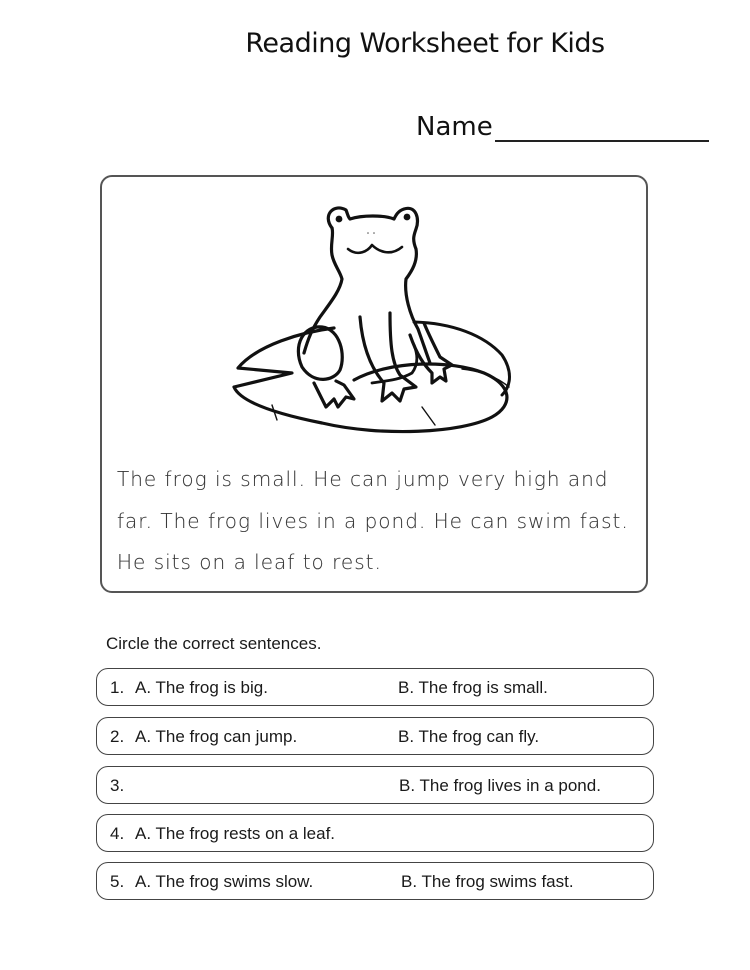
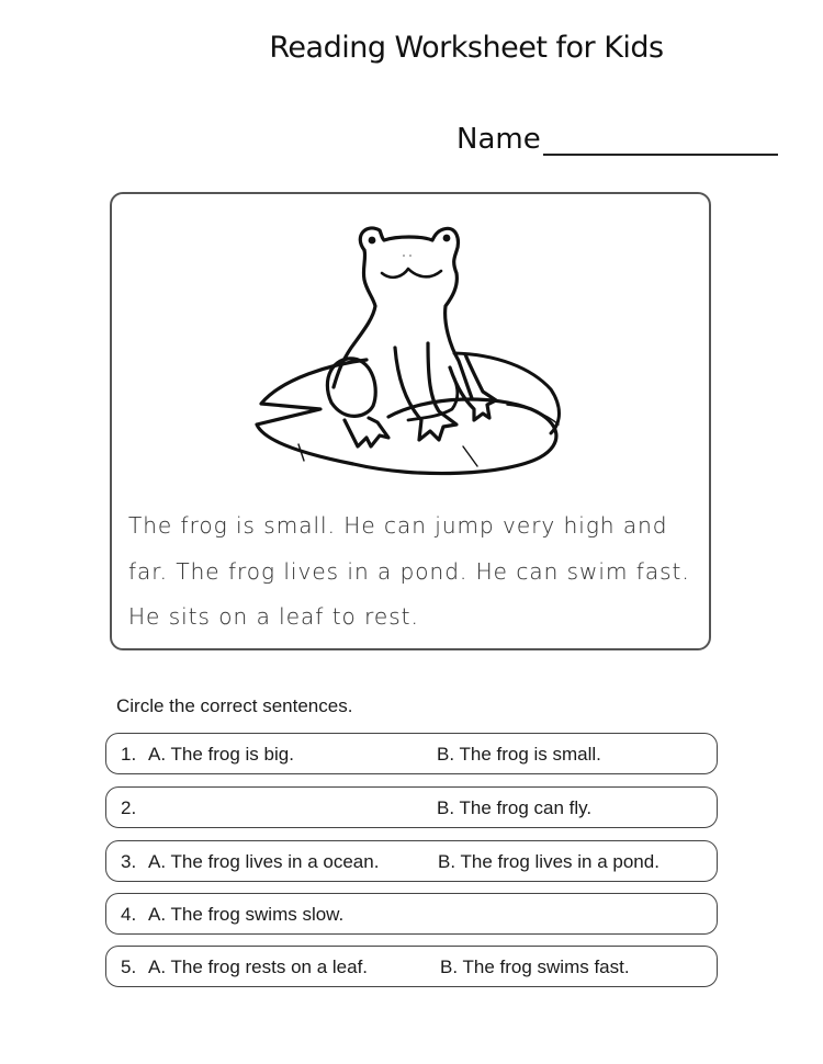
  Reading Worksheet for Kids
  Name
  The frog is small. He can jump very high and
  far. The frog lives in a pond. He can swim fast.
  He sits on a leaf to rest.
  Circle the correct sentences.
  1.
  A. The frog is big.
  B. The frog is small.
  2.
- A. The frog can jump.
  B. The frog can fly.
  3.
+ A. The frog lives in a ocean.
  B. The frog lives in a pond.
  4.
- A. The frog rests on a leaf.
+ A. The frog swims slow.
  5.
- A. The frog swims slow.
+ A. The frog rests on a leaf.
  B. The frog swims fast.
